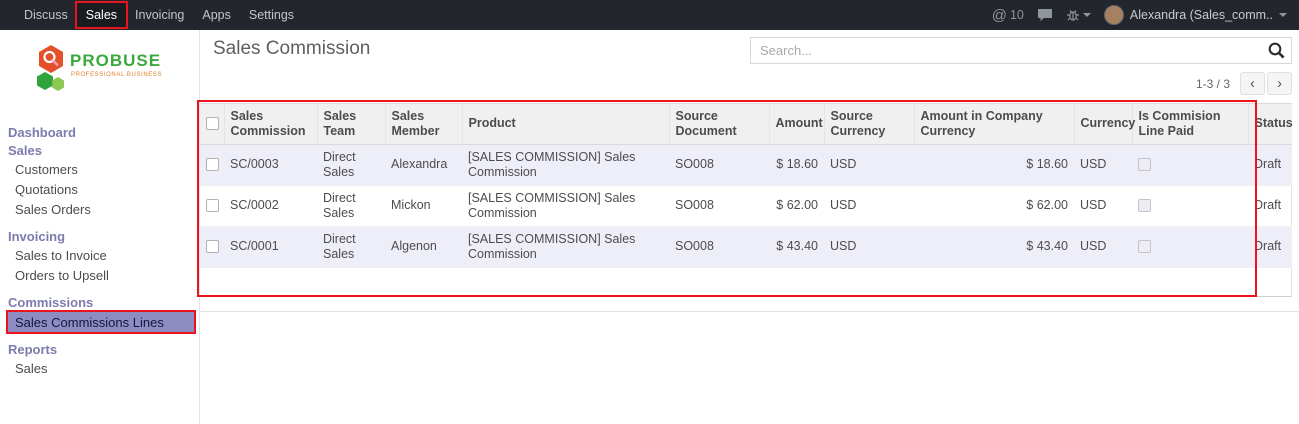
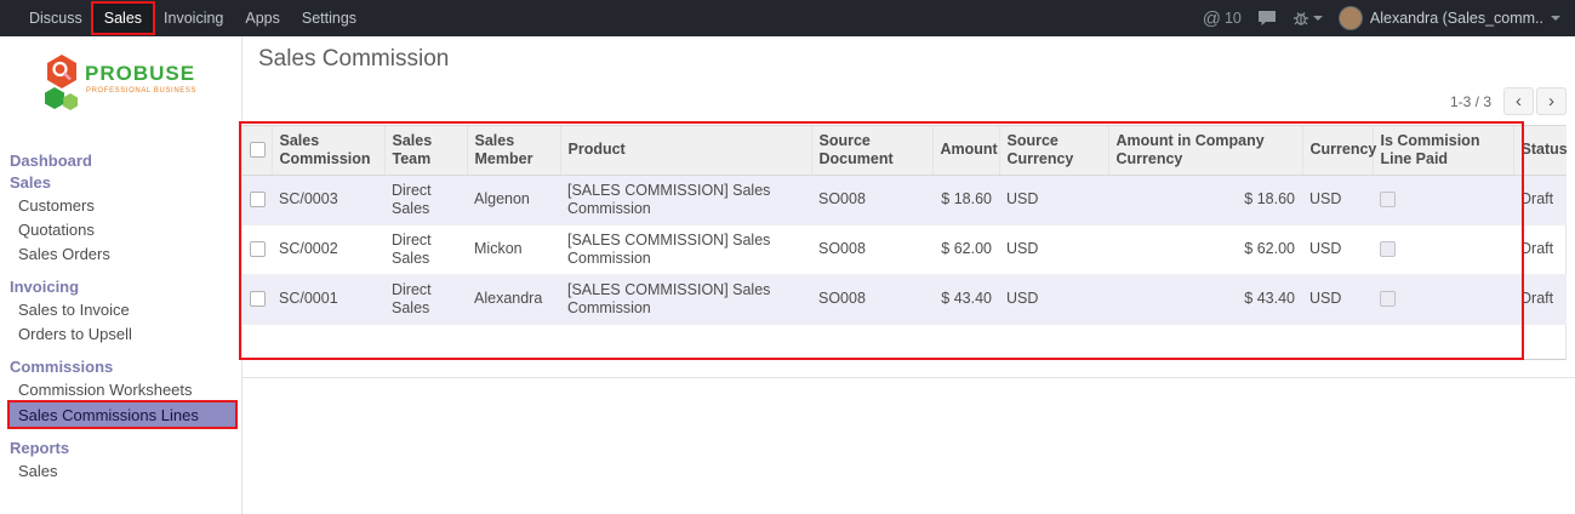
  Discuss
  Sales
  Invoicing
  Apps
  Settings
  @
  10
  Alexandra (Sales_comm..
  PROBUSE
  Dashboard
  Sales
  Customers
  Quotations
  Sales Orders
  Invoicing
  Sales to Invoice
  Orders to Upsell
  Commissions
+ Commission Worksheets
  Sales Commissions Lines
  Reports
  Sales
  Sales Commission
- Search...
  1-3 / 3
  ‹
  ›
  	Sales Commission	Sales Team	Sales Member	Product	Source Document	Amount	Source Currency	Amount in Company Currency	Currency	Is Commision Line Paid	Status
- 	SC/0003	Direct Sales	Alexandra	[SALES COMMISSION] Sales Commission	SO008	$ 18.60	USD	$ 18.60	USD		Draft
+ 	SC/0003	Direct Sales	Algenon	[SALES COMMISSION] Sales Commission	SO008	$ 18.60	USD	$ 18.60	USD		Draft
  	SC/0002	Direct Sales	Mickon	[SALES COMMISSION] Sales Commission	SO008	$ 62.00	USD	$ 62.00	USD		Draft
- 	SC/0001	Direct Sales	Algenon	[SALES COMMISSION] Sales Commission	SO008	$ 43.40	USD	$ 43.40	USD		Draft
+ 	SC/0001	Direct Sales	Alexandra	[SALES COMMISSION] Sales Commission	SO008	$ 43.40	USD	$ 43.40	USD		Draft
